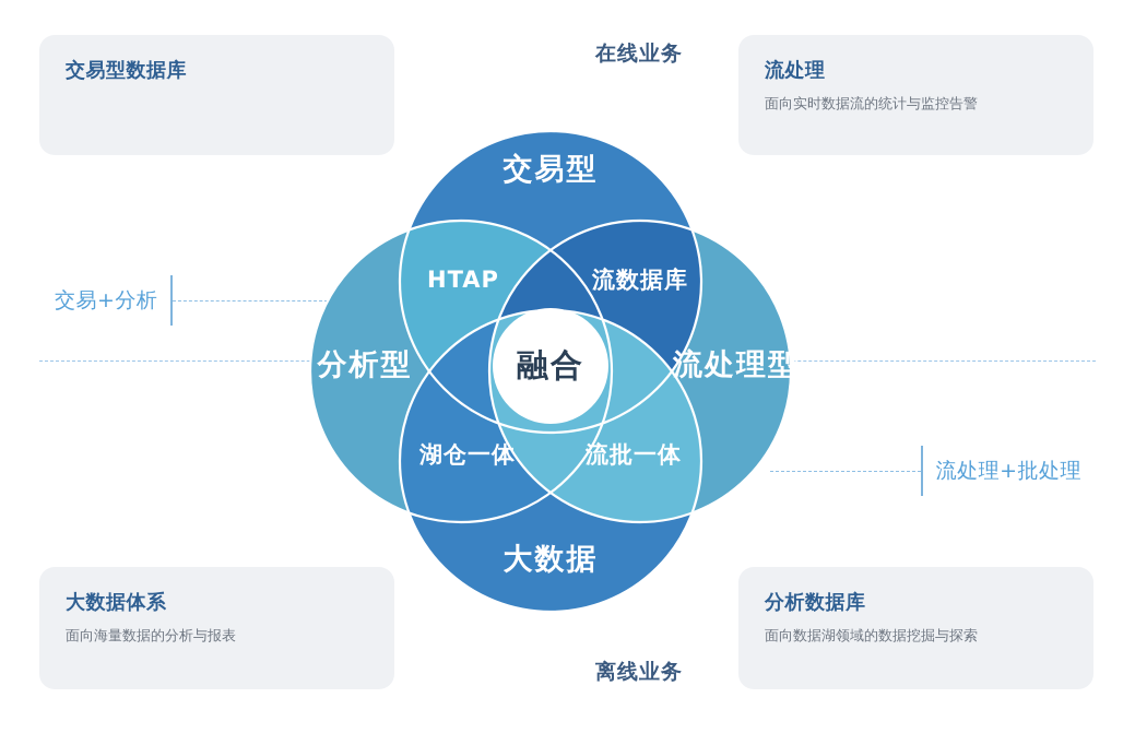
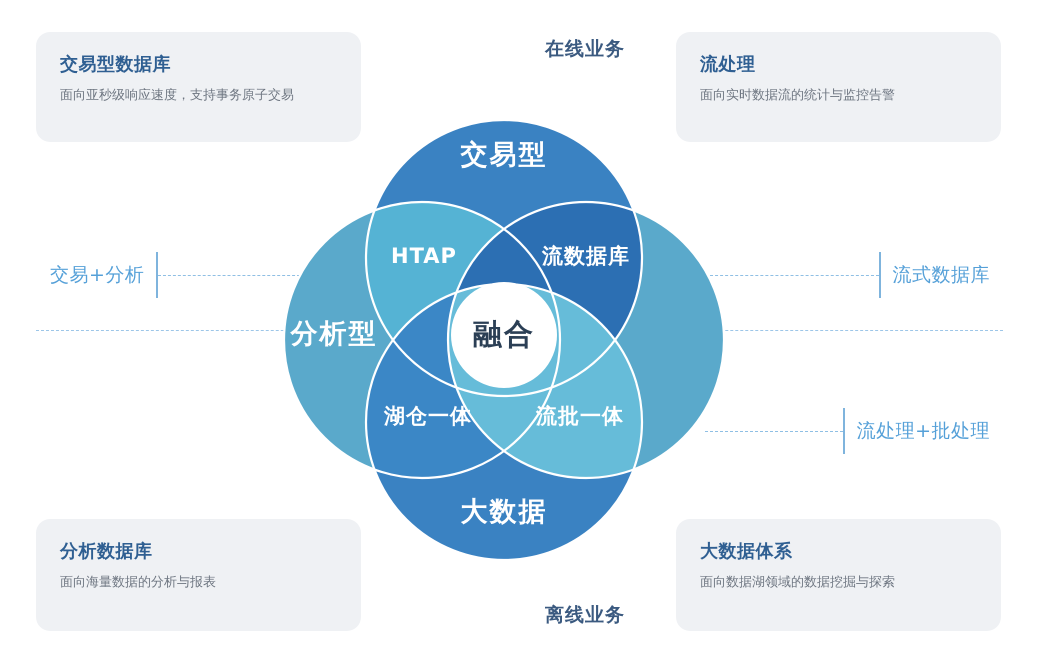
  交易型数据库
+ 面向亚秒级响应速度，支持事务原子交易
  流处理
  面向实时数据流的统计与监控告警
- 大数据体系
+ 分析数据库
  面向海量数据的分析与报表
- 分析数据库
+ 大数据体系
  面向数据湖领域的数据挖掘与探索
  在线业务
  离线业务
  交易+分析
+ 流式数据库
  流处理+批处理
  交易型
  分析型
- 流处理型
  大数据
  HTAP
  流数据库
  湖仓一体
  流批一体
  融合
